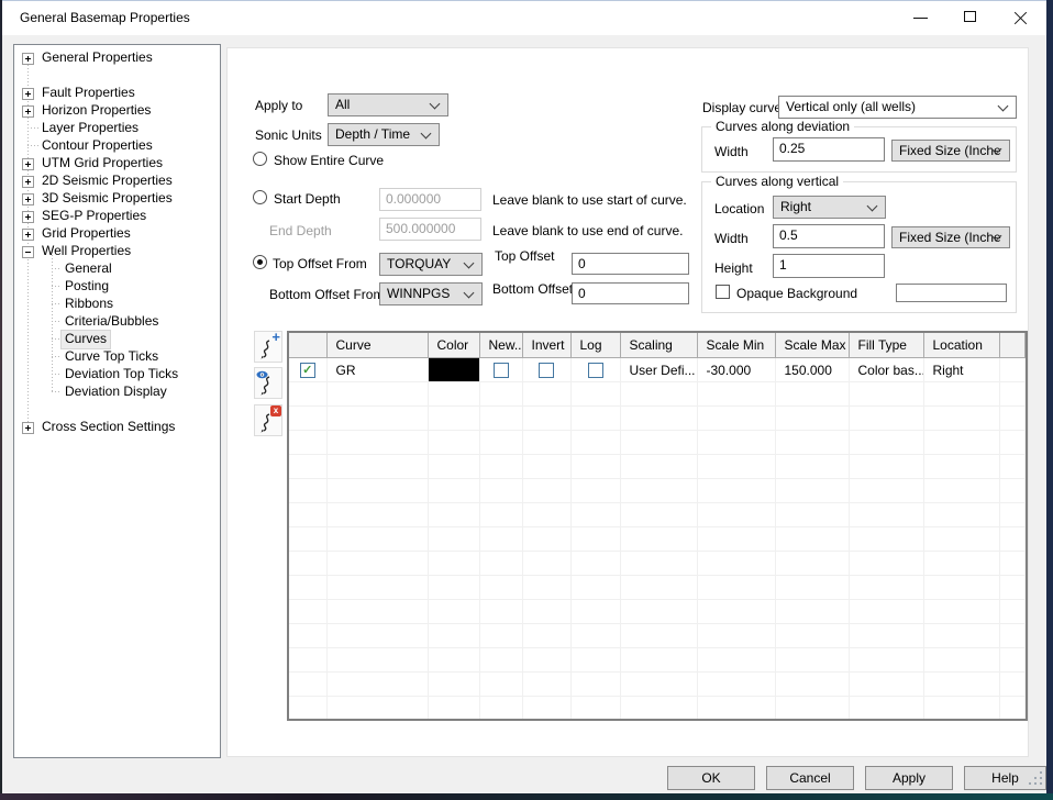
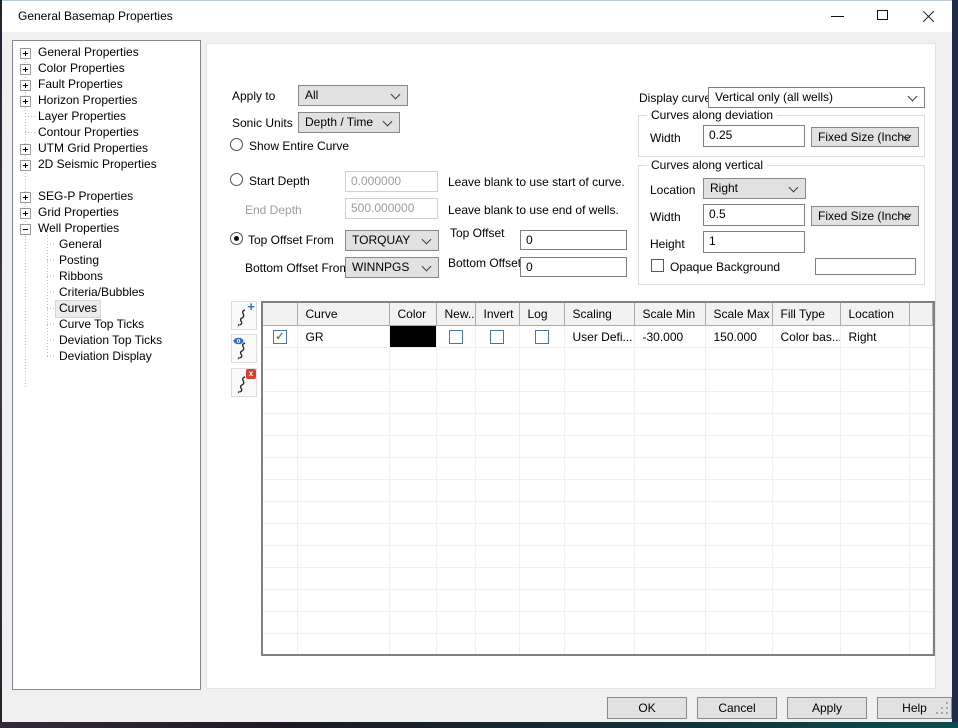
  General Basemap Properties
  General Properties
+ Color Properties
  Fault Properties
  Horizon Properties
  Layer Properties
  Contour Properties
  UTM Grid Properties
  2D Seismic Properties
- 3D Seismic Properties
  SEG-P Properties
  Grid Properties
  Well Properties
  General
  Posting
  Ribbons
  Criteria/Bubbles
  Curves
  Curve Top Ticks
  Deviation Top Ticks
  Deviation Display
- Cross Section Settings
  Apply to
  All
  Sonic Units
  Depth / Time
  Show Entire Curve
  Start Depth
  0.000000
  Leave blank to use start of curve.
  End Depth
  500.000000
- Leave blank to use end of curve.
+ Leave blank to use end of wells.
  Top Offset From
  TORQUAY
  Top Offset
  0
  Bottom Offset Fro
  WINNPGS
  Bottom Offse
  0
  Display curv
  Vertical only (all wells)
  Curves along deviation
  Width
  0.25
  Fixed Size (Inche
  Curves along vertical
  Location
  Right
  Width
  0.5
  Fixed Size (Inche
  Height
  1
  Opaque Background
  +
  x
  	Curve	Color	New..	Invert	Log	Scaling	Scale Min	Scale Max	Fill Type	Location
  	GR					User Defi...	-30.000	150.000	Color bas..	Right
  OK
  Cancel
  Apply
  Help
